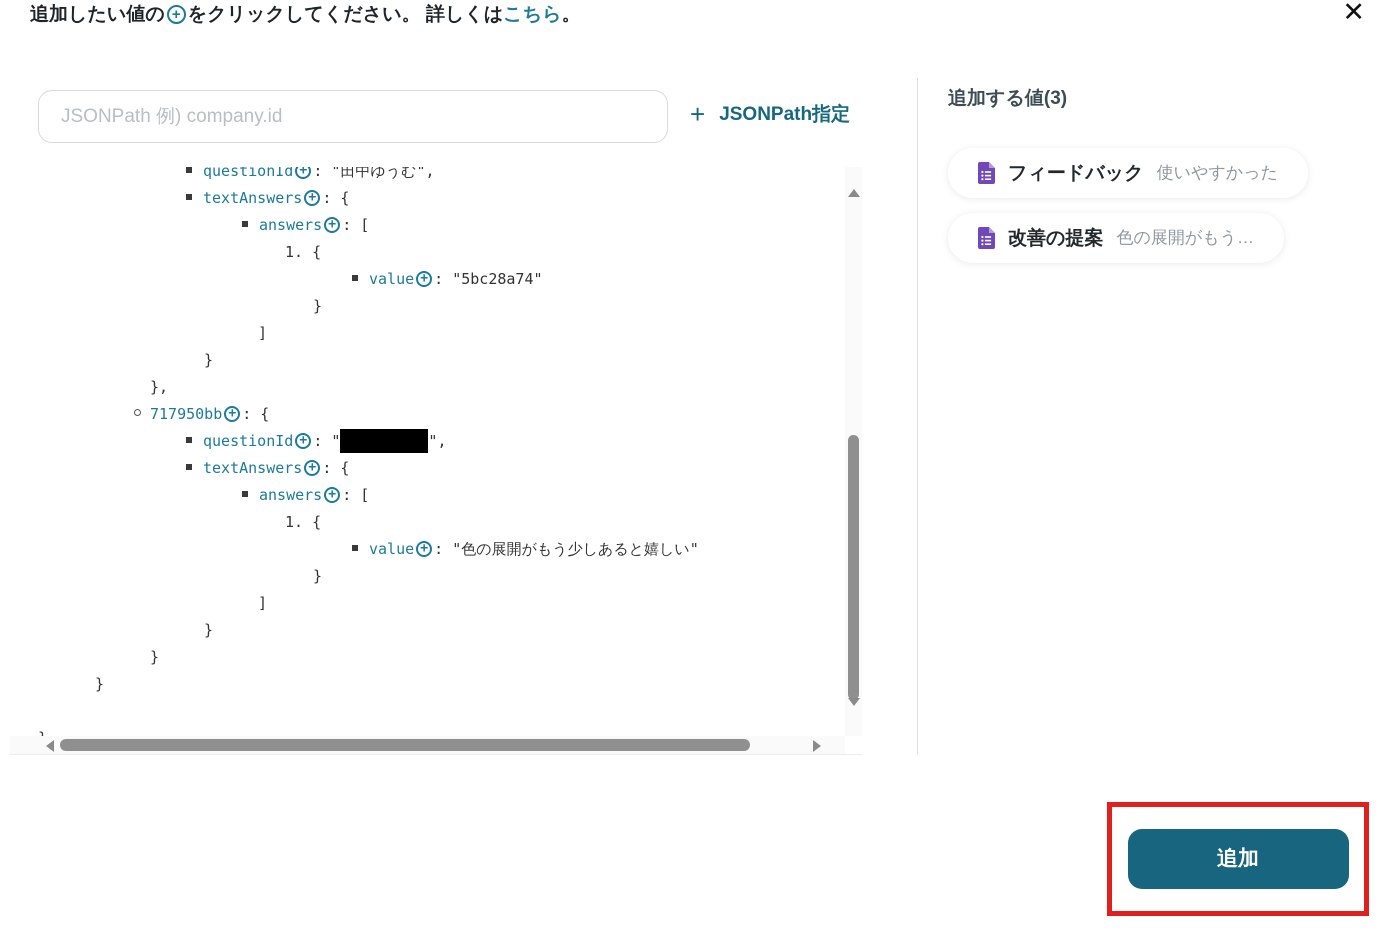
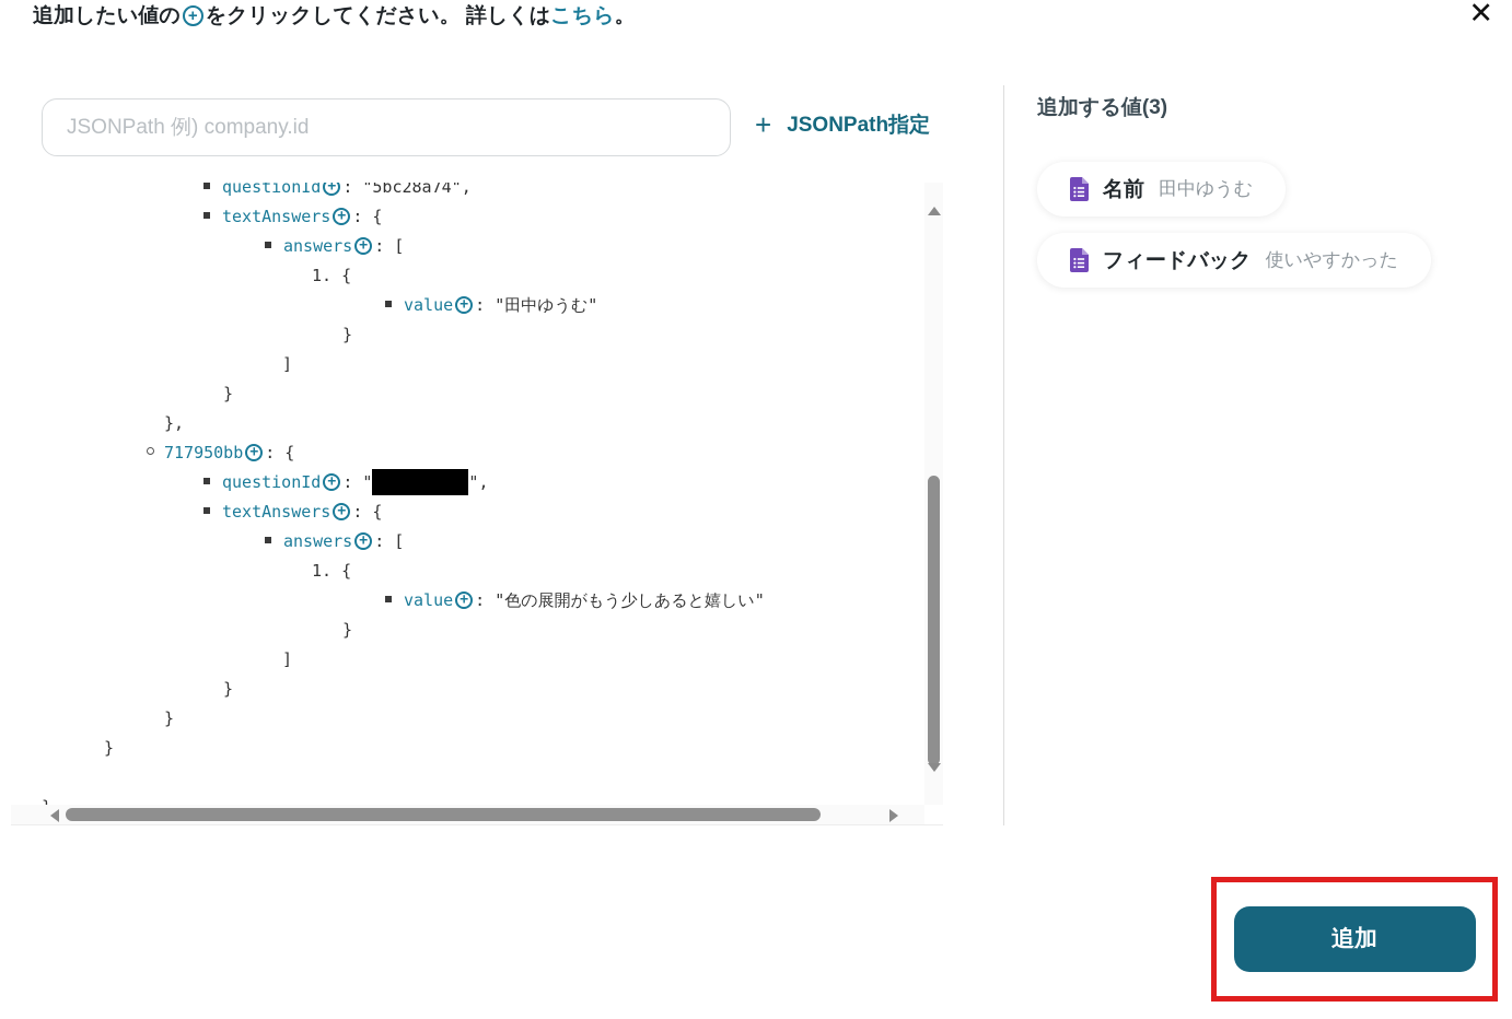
  追加したい値の
  +
  をクリックしてください。 詳しくは
  こちら
  。
  ✕
  JSONPath 例) company.id
  +
  JSONPath指定
- questionId + : "田中ゆうむ",
+ questionId + : "5bc28a74",
  textAnswers + : {
  answers + : [
  1. {
- value + : "5bc28a74"
+ value + : "田中ゆうむ"
  }
  ]
  }
  },
  717950bb + : {
  questionId + : " ",
  textAnswers + : {
  answers + : [
  1. {
  value + : "色の展開がもう少しあると嬉しい"
  }
  ]
  }
  }
  }
  追加する値(3)
+ 名前
+ 田中ゆうむ
  フィードバック
  使いやすかった
- 改善の提案
- 色の展開がもう…
  追加
